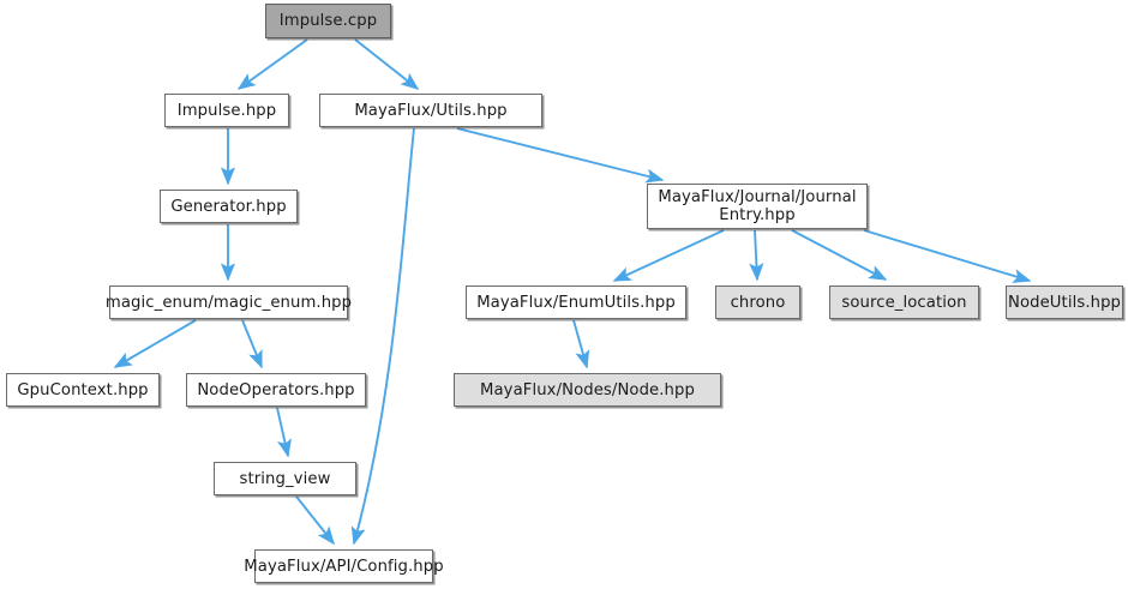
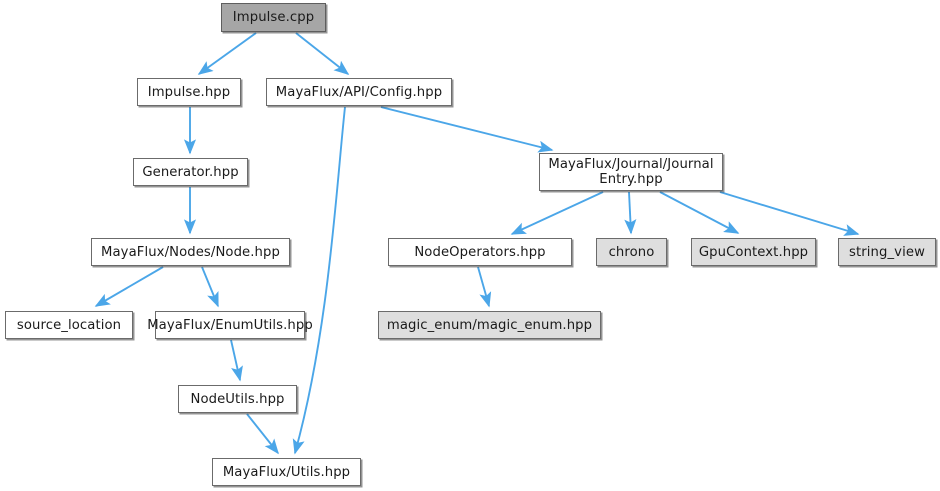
  Impulse.cpp
  Impulse.hpp
- MayaFlux/Utils.hpp
+ MayaFlux/API/Config.hpp
  Generator.hpp
  MayaFlux/Journal/Journal
  Entry.hpp
- magic_enum/magic_enum.hpp
+ MayaFlux/Nodes/Node.hpp
- MayaFlux/EnumUtils.hpp
+ NodeOperators.hpp
  chrono
- source_location
+ GpuContext.hpp
- NodeUtils.hpp
+ string_view
- GpuContext.hpp
+ source_location
- NodeOperators.hpp
+ MayaFlux/EnumUtils.hpp
- MayaFlux/Nodes/Node.hpp
+ magic_enum/magic_enum.hpp
- string_view
+ NodeUtils.hpp
- MayaFlux/API/Config.hpp
+ MayaFlux/Utils.hpp
